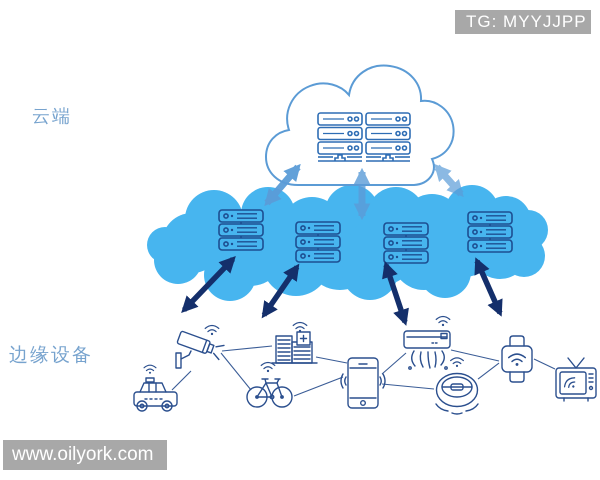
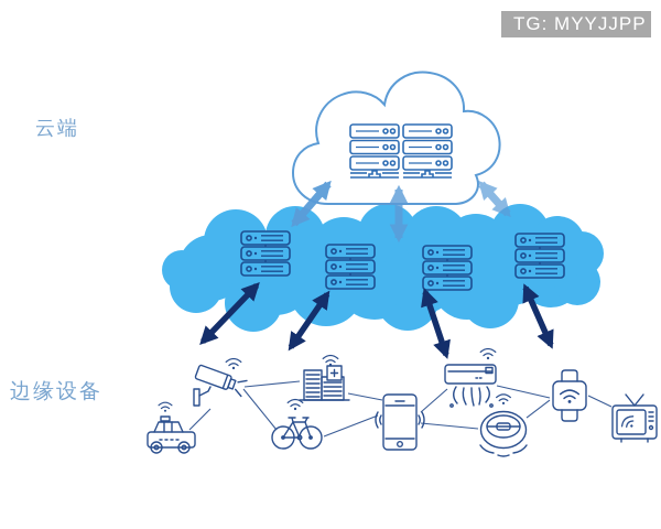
  云端
  边缘设备
  TG: MYYJJPP
- www.oilyork.com
